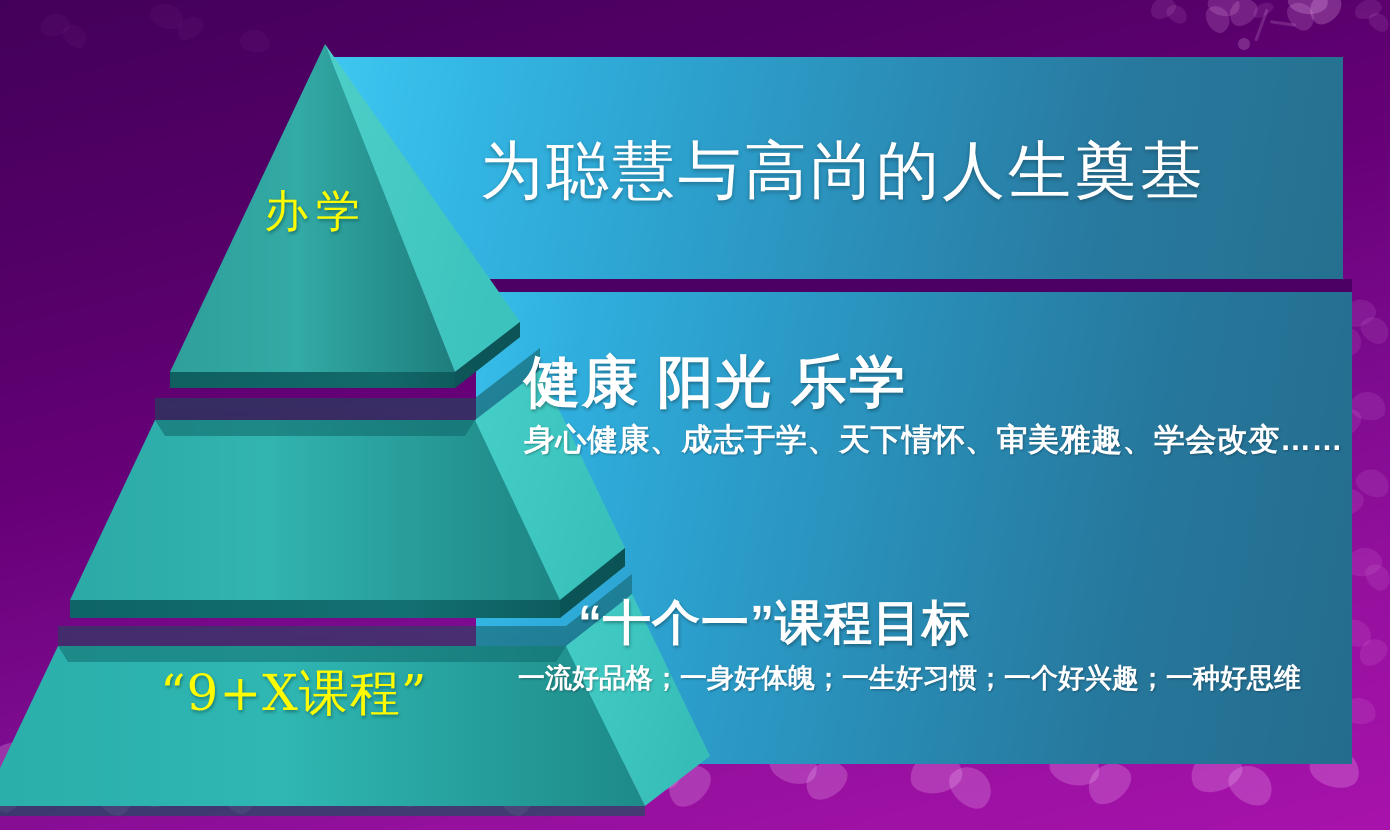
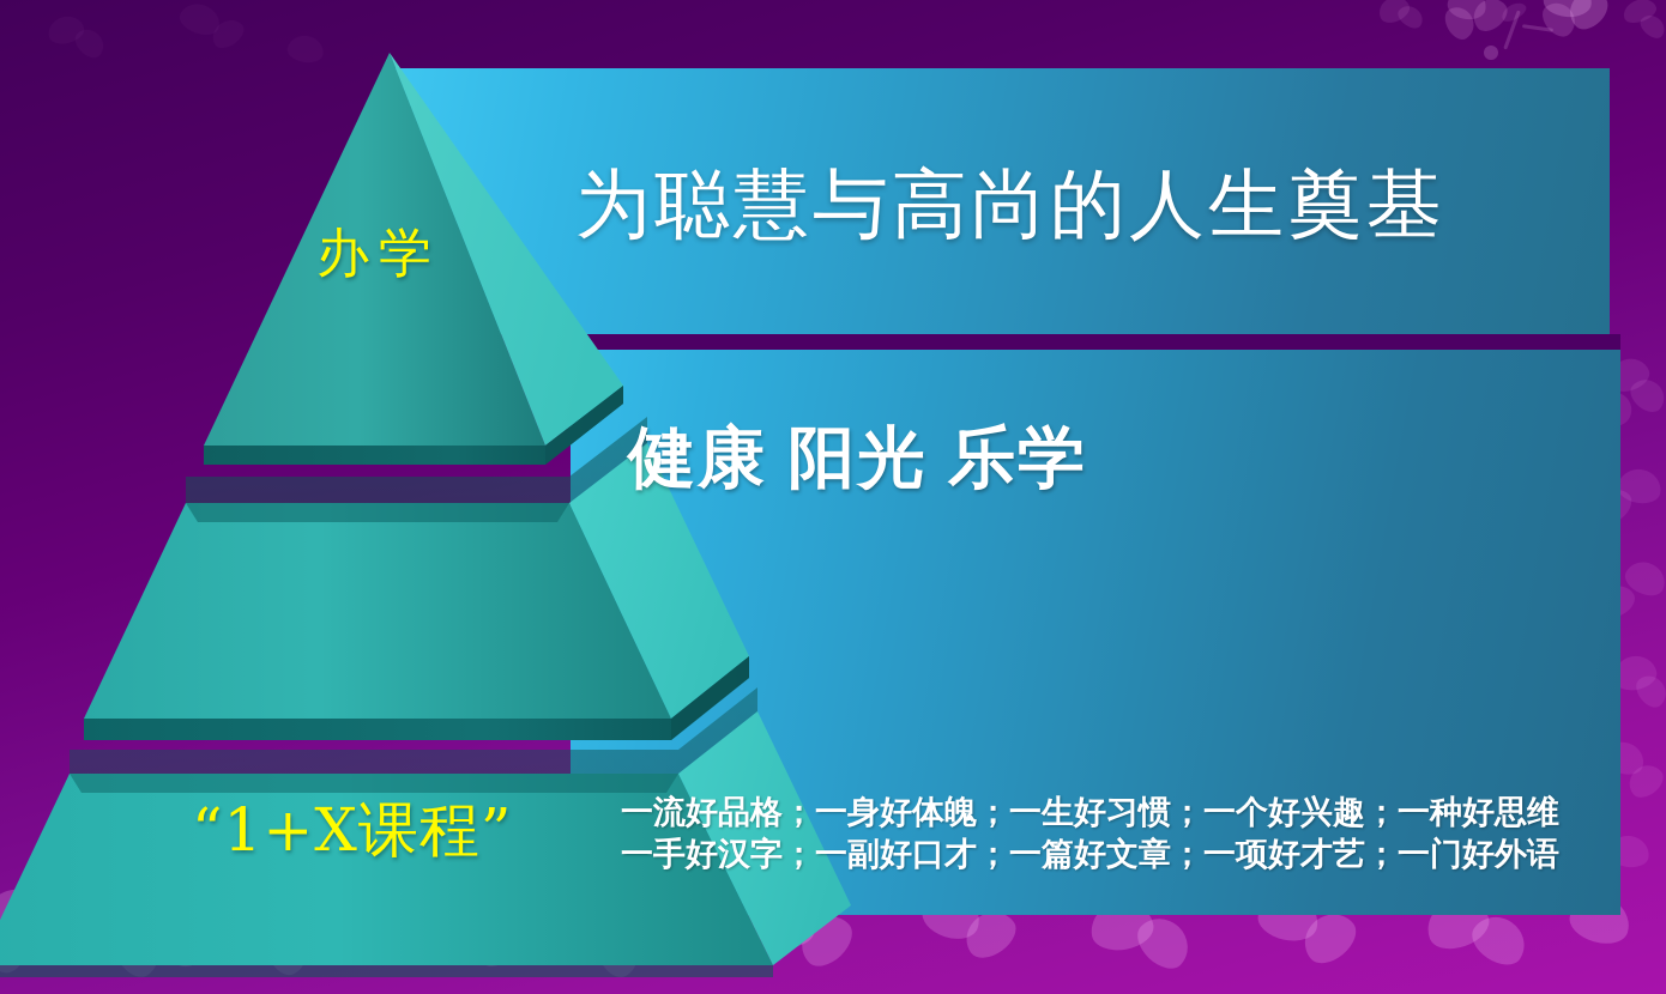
  办学
- “9+X课程”
+ “1+X课程”
  为聪慧与高尚的人生奠基
  健康 阳光 乐学
- 身心健康、成志于学、天下情怀、审美雅趣、学会改变……
- “十个一”课程目标
  一流好品格；一身好体魄；一生好习惯；一个好兴趣；一种好思维
+ 一手好汉字；一副好口才；一篇好文章；一项好才艺；一门好外语
